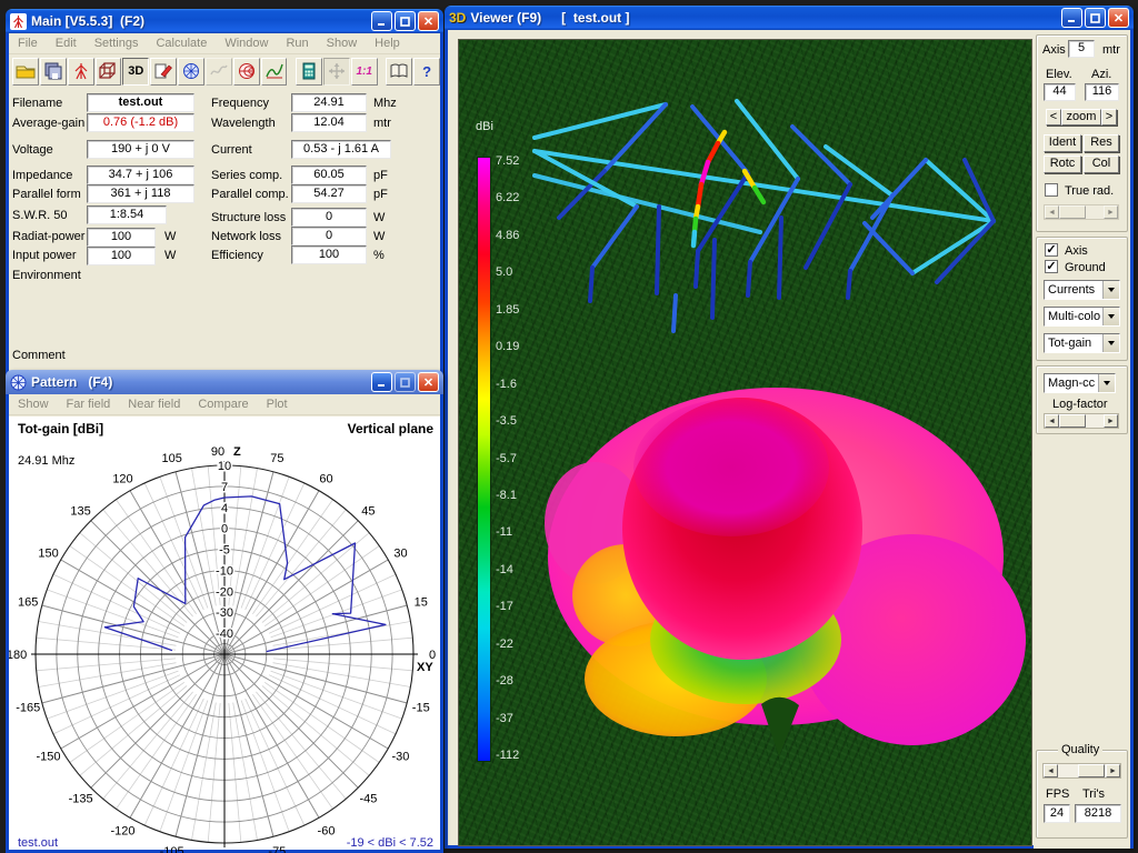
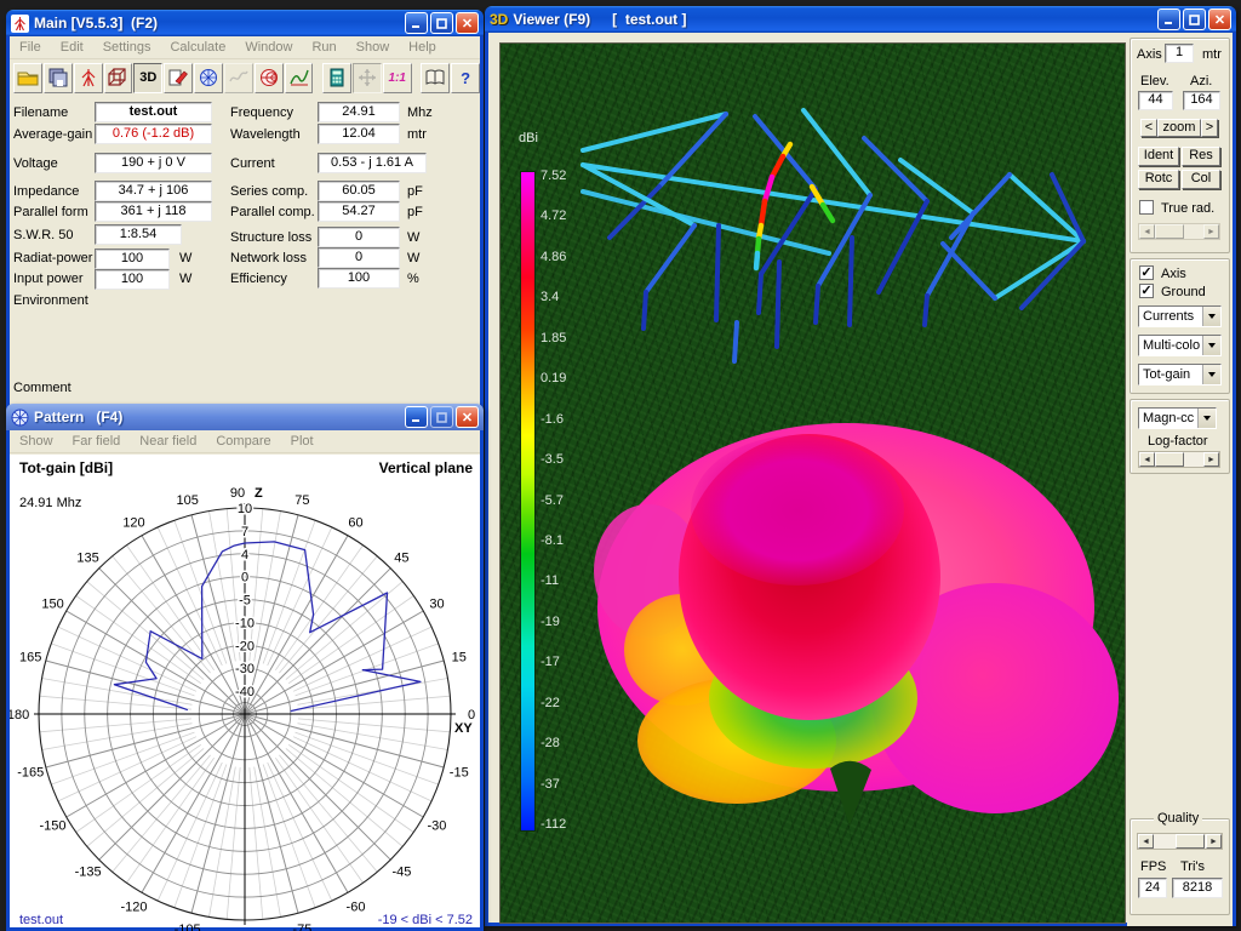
  Main [V5.5.3] (F2)
  ✕
  File
  Edit
  Settings
  Calculate
  Window
  Run
  Show
  Help
  3D
  1:1
  ?
  Filename
  test.out
  Average-gain
  0.76 (-1.2 dB)
  Voltage
  190 + j 0 V
  Impedance
  34.7 + j 106
  Parallel form
  361 + j 118
  S.W.R. 50
  1:8.54
  Radiat-power
  100
  W
  Input power
  100
  W
  Frequency
  24.91
  Mhz
  Wavelength
  12.04
  mtr
  Current
  0.53 - j 1.61 A
  Series comp.
  60.05
  pF
  Parallel comp.
  54.27
  pF
  Structure loss
  0
  W
  Network loss
  0
  W
  Efficiency
  100
  %
  Environment
  Comment
  Pattern (F4)
  ✕
  Show
  Far field
  Near field
  Compare
  Plot
  0
  15
  30
  45
  60
  75
  90
  Z
  105
  120
  135
  150
  165
  180
  -165
  -150
  -135
  -120
  -105
  -75
  -60
  -45
  -30
  -15
  XY
  10
  7
  4
  0
  -5
  -10
  -20
  -30
  -40
  Tot-gain [dBi]
  Vertical plane
  24.91 Mhz
  test.out
  -19 < dBi < 7.52
  3D
  Viewer (F9)
  [ test.out ]
  ✕
  dBi
  7.52
- 6.22
+ 4.72
  4.86
- 5.0
+ 3.4
  1.85
  0.19
  -1.6
  -3.5
  -5.7
  -8.1
  -11
- -14
+ -19
  -17
  -22
  -28
  -37
  -112
  Axis
- 5
+ 1
  mtr
  Elev.
  Azi.
  44
- 116
+ 164
  <
  zoom
  >
  Ident
  Res
  Rotc
  Col
  True rad.
  ✓
  Axis
  ✓
  Ground
  Currents
  Multi-colo
  Tot-gain
  Magn-cc
  Log-factor
  Quality
  FPS
  Tri's
  24
  8218
